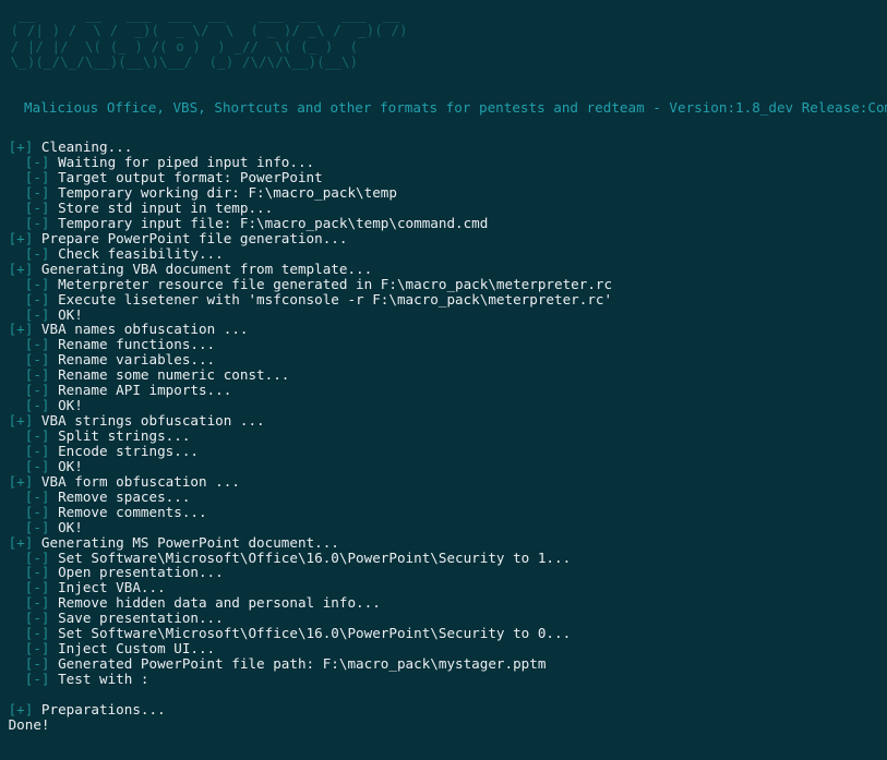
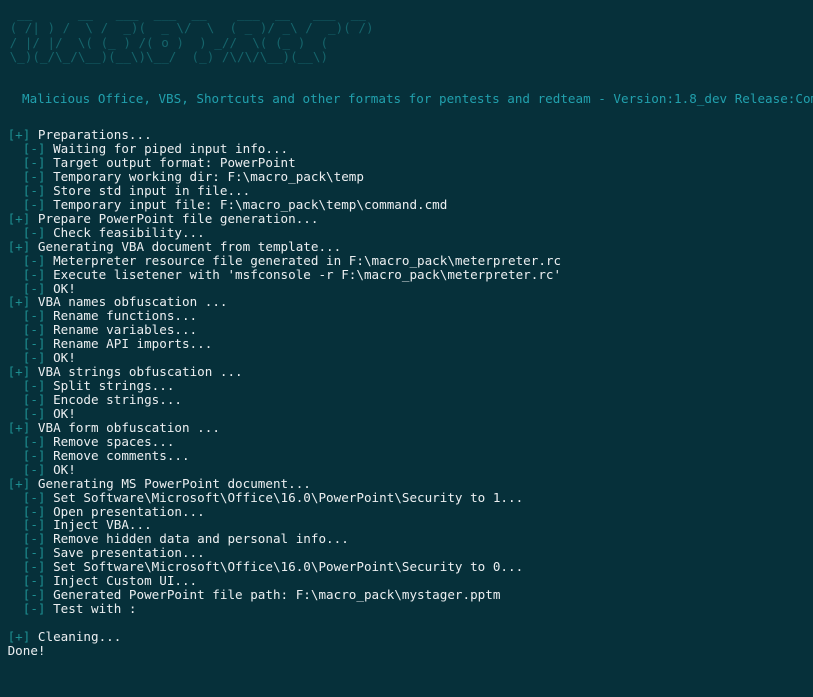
  __ __ ___ ___ __ ___ __ ___ __
  ( /| ) / \ / _)( _ \/ \ ( _ )/ _\ / _)( /)
  / |/ |/ \( (_ ) /( o ) ) _// \( (_ ) (
  \_)(_/\_/\__)(__\)\__/ (_) /\/\/\__)(__\)
  Malicious Office, VBS, Shortcuts and other formats for pentests and redteam - Version:1.8_dev Release:Co
- [+] Cleaning...
+ [+] Preparations...
  [-] Waiting for piped input info...
  [-] Target output format: PowerPoint
  [-] Temporary working dir: F:\macro_pack\temp
- [-] Store std input in temp...
+ [-] Store std input in file...
  [-] Temporary input file: F:\macro_pack\temp\command.cmd
  [+] Prepare PowerPoint file generation...
  [-] Check feasibility...
  [+] Generating VBA document from template...
  [-] Meterpreter resource file generated in F:\macro_pack\meterpreter.rc
  [-] Execute lisetener with 'msfconsole -r F:\macro_pack\meterpreter.rc'
  [-] OK!
  [+] VBA names obfuscation ...
  [-] Rename functions...
  [-] Rename variables...
- [-] Rename some numeric const...
  [-] Rename API imports...
  [-] OK!
  [+] VBA strings obfuscation ...
  [-] Split strings...
  [-] Encode strings...
  [-] OK!
  [+] VBA form obfuscation ...
  [-] Remove spaces...
  [-] Remove comments...
  [-] OK!
  [+] Generating MS PowerPoint document...
  [-] Set Software\Microsoft\Office\16.0\PowerPoint\Security to 1...
  [-] Open presentation...
  [-] Inject VBA...
  [-] Remove hidden data and personal info...
  [-] Save presentation...
  [-] Set Software\Microsoft\Office\16.0\PowerPoint\Security to 0...
  [-] Inject Custom UI...
  [-] Generated PowerPoint file path: F:\macro_pack\mystager.pptm
  [-] Test with :
- [+] Preparations...
+ [+] Cleaning...
  Done!
